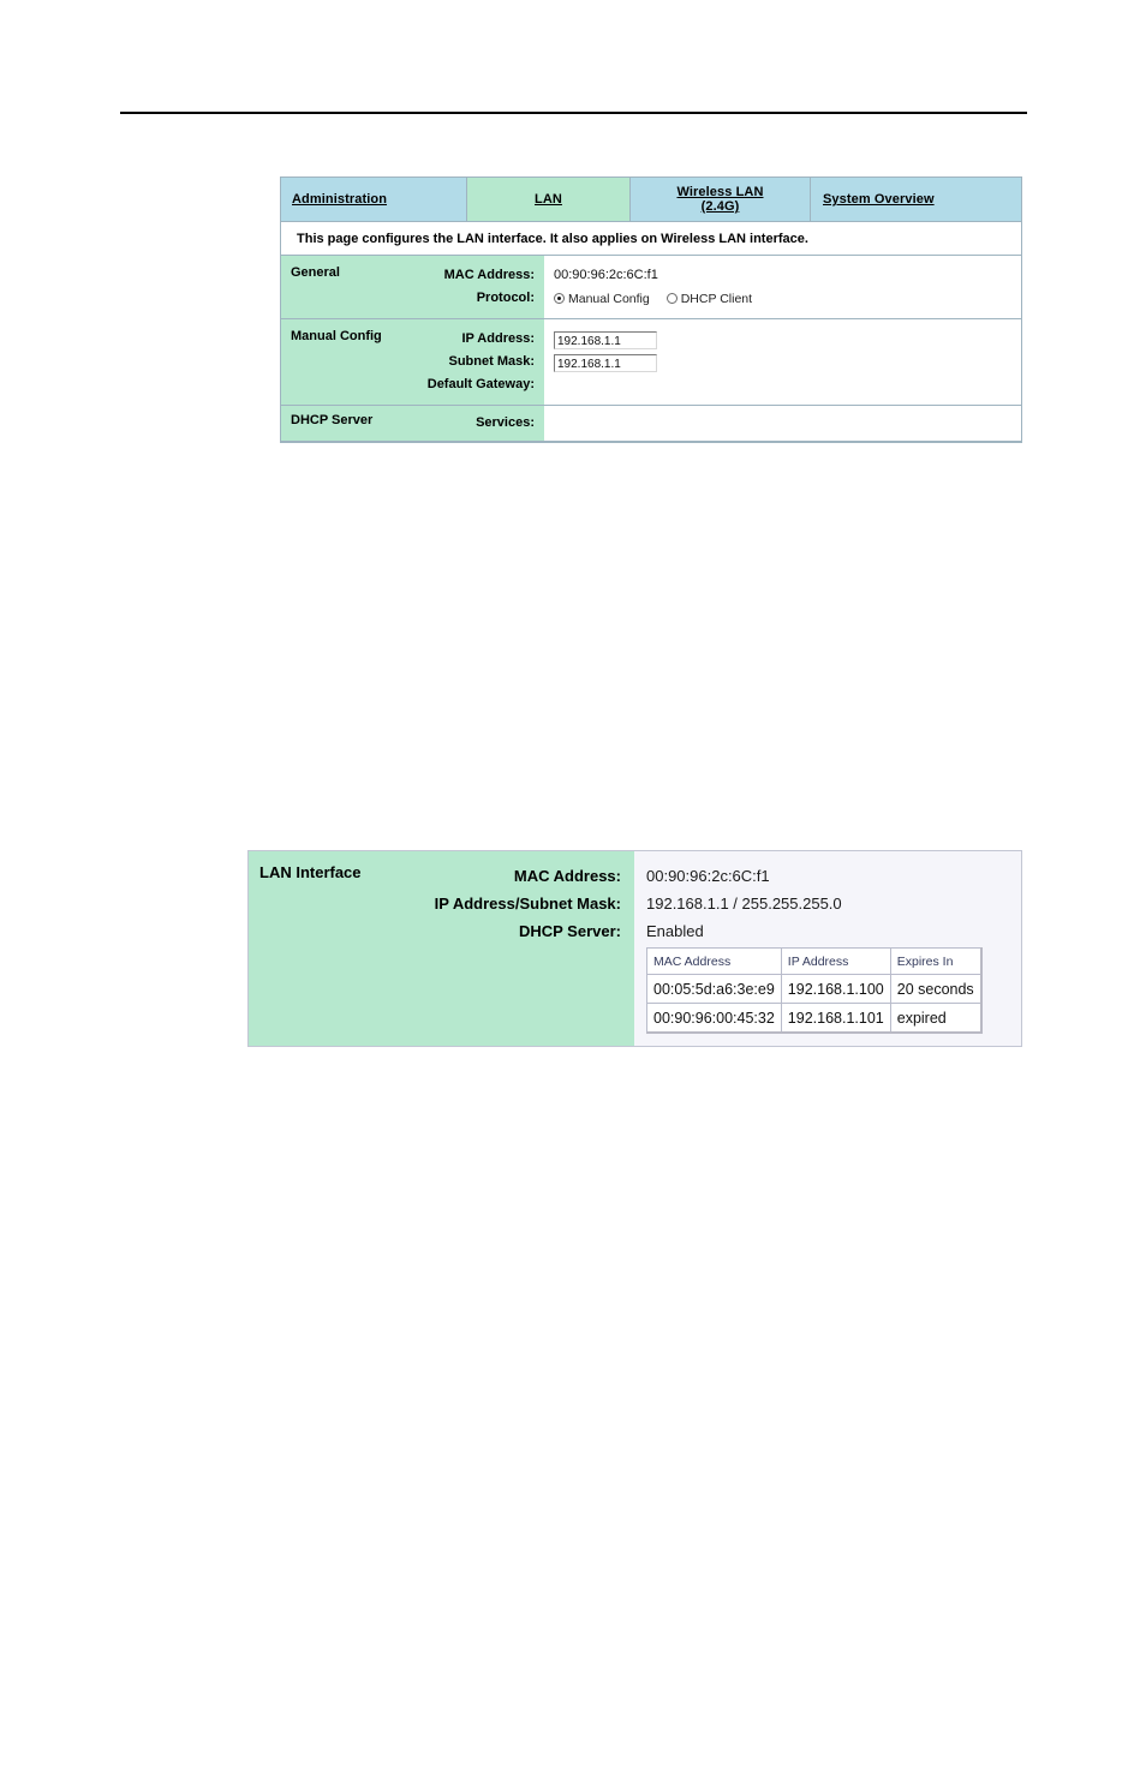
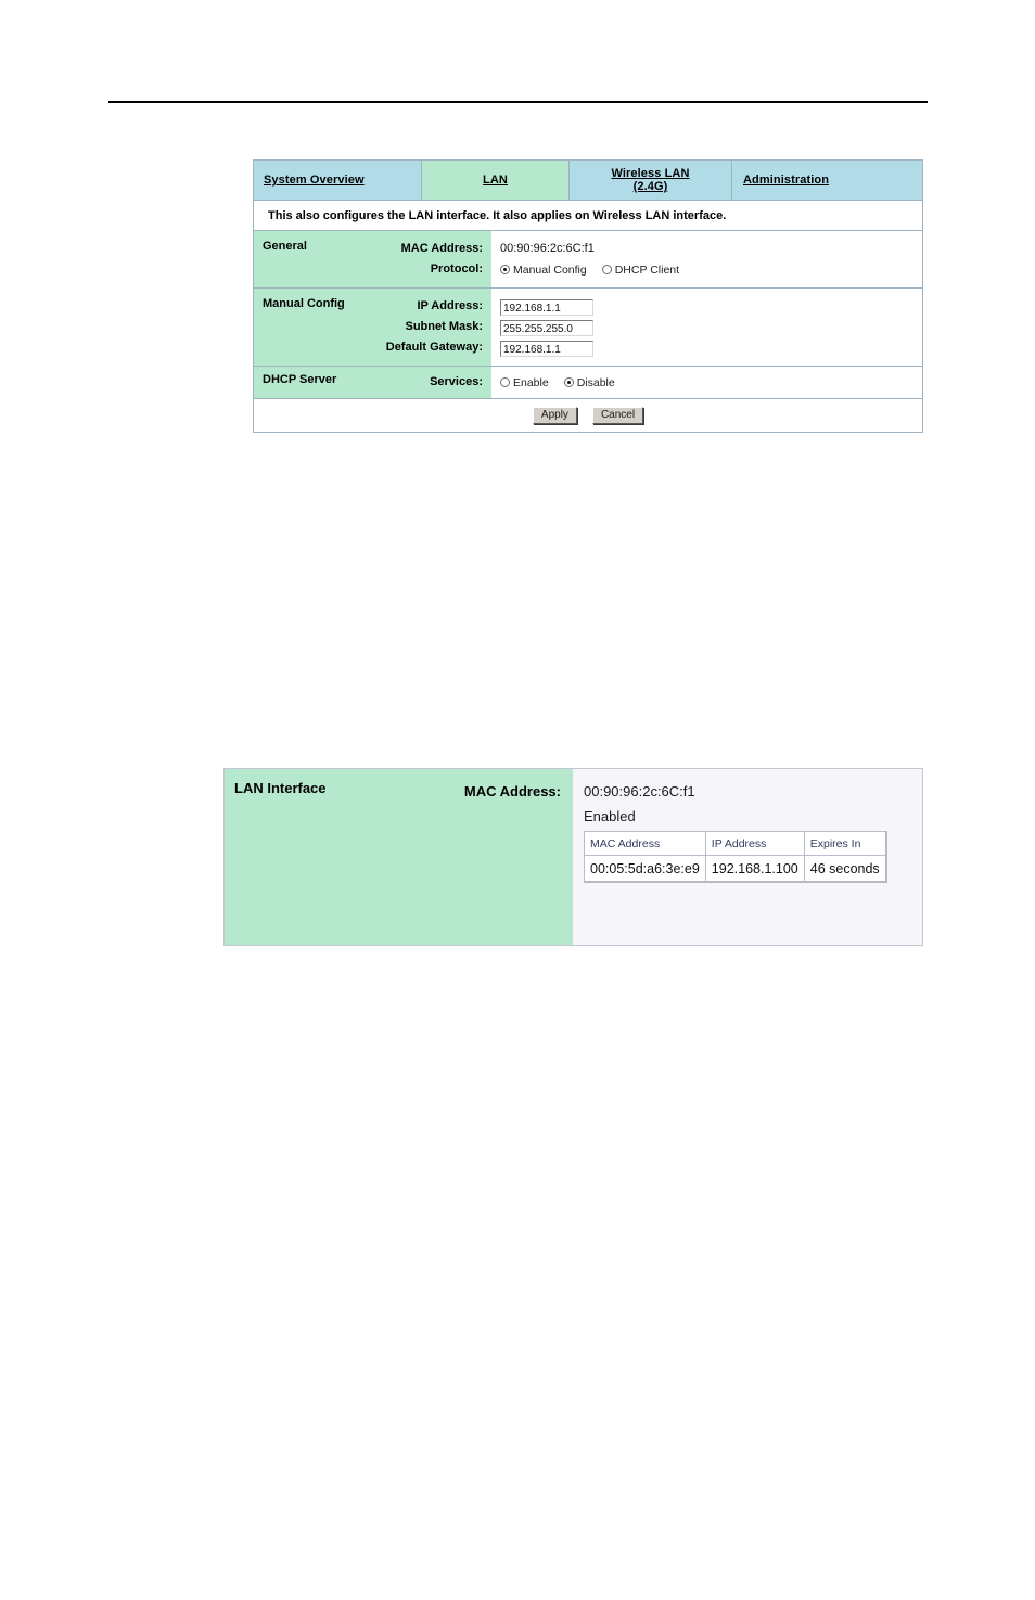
- Administration
+ System Overview
  LAN
  Wireless LAN
  (2.4G)
- System Overview
+ Administration
- This page configures the LAN interface. It also applies on Wireless LAN interface.
+ This also configures the LAN interface. It also applies on Wireless LAN interface.
  General
  MAC Address:
  Protocol:
  00:90:96:2c:6C:f1
  Manual Config
  DHCP Client
  Manual Config
  IP Address:
  Subnet Mask:
  Default Gateway:
  192.168.1.1
+ 255.255.255.0
  192.168.1.1
  DHCP Server
  Services:
+ Enable
+ Disable
+ Apply
+ Cancel
  LAN Interface
  MAC Address:
- IP Address/Subnet Mask:
- DHCP Server:
  00:90:96:2c:6C:f1
- 192.168.1.1 / 255.255.255.0
  Enabled
  MAC Address	IP Address	Expires In
- 00:05:5d:a6:3e:e9	192.168.1.100	20 seconds
+ 00:05:5d:a6:3e:e9	192.168.1.100	46 seconds
- 00:90:96:00:45:32	192.168.1.101	expired
